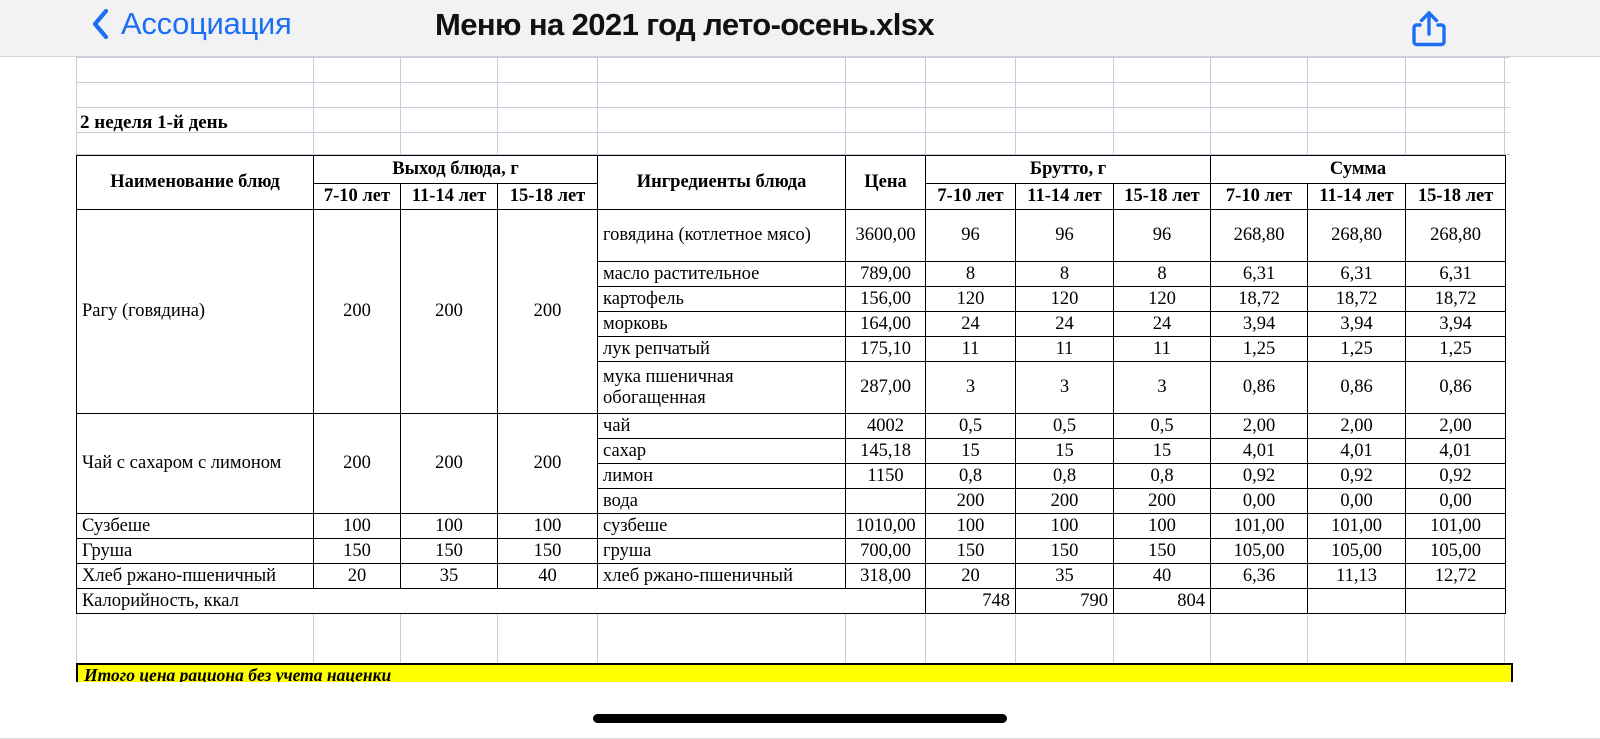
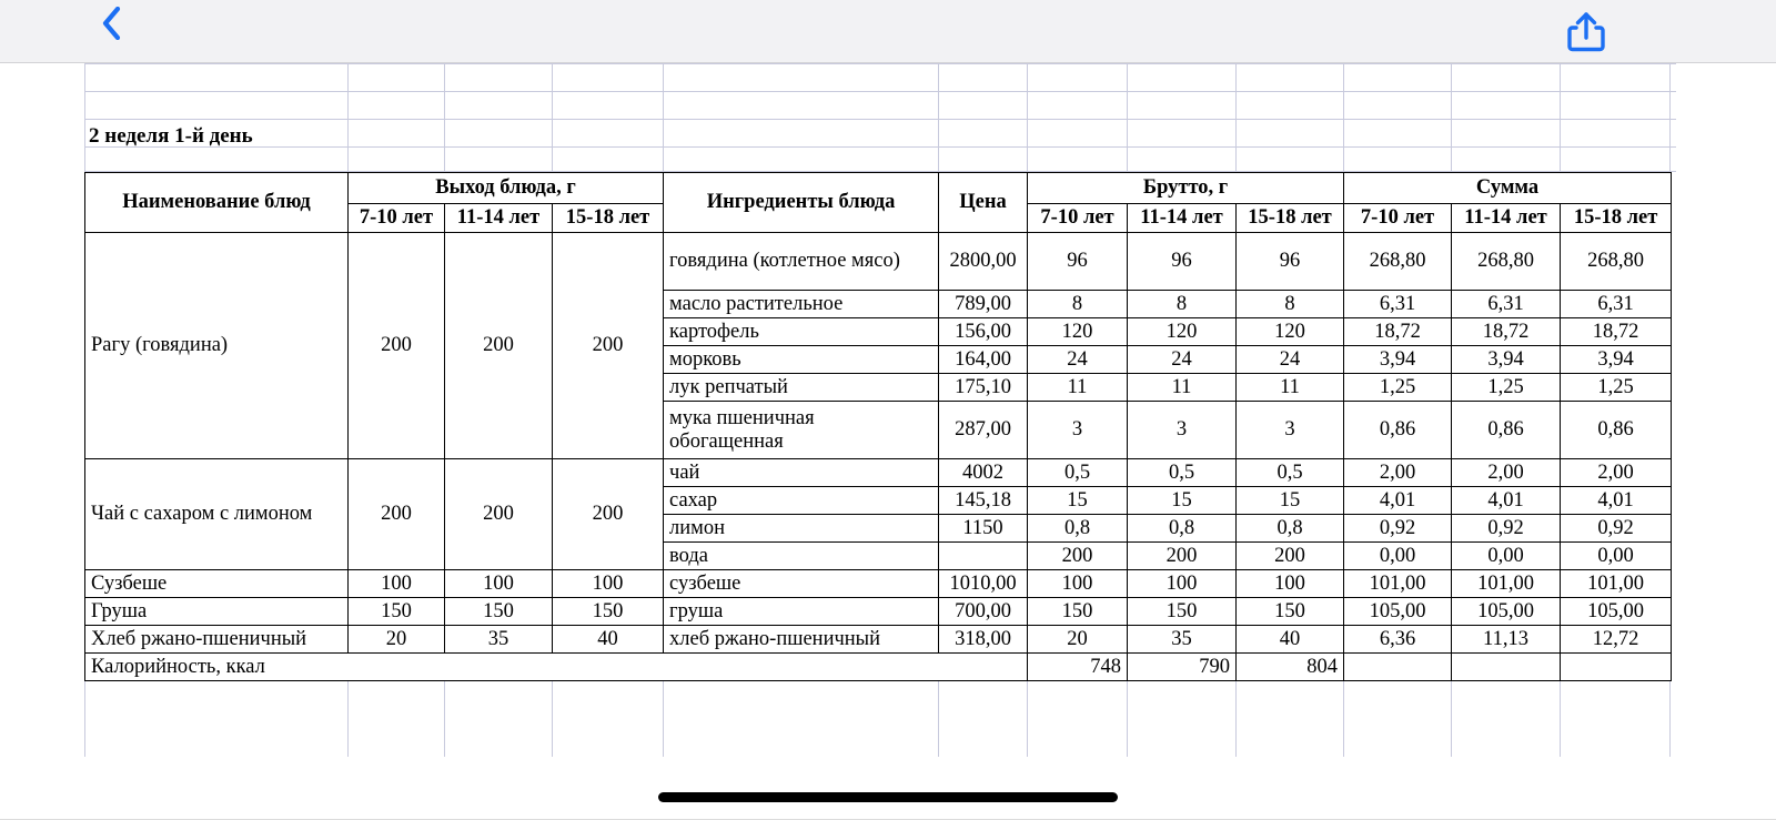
- Ассоциация
- Меню на 2021 год лето-осень.xlsx
  2 неделя 1-й день
  Наименование блюд	Выход блюда, г	Ингредиенты блюда	Цена	Брутто, г	Сумма
  7-10 лет	11-14 лет	15-18 лет	7-10 лет	11-14 лет	15-18 лет	7-10 лет	11-14 лет	15-18 лет
- Рагу (говядина)	200	200	200	говядина (котлетное мясо)	3600,00	96	96	96	268,80	268,80	268,80
+ Рагу (говядина)	200	200	200	говядина (котлетное мясо)	2800,00	96	96	96	268,80	268,80	268,80
  масло растительное	789,00	8	8	8	6,31	6,31	6,31
  картофель	156,00	120	120	120	18,72	18,72	18,72
  морковь	164,00	24	24	24	3,94	3,94	3,94
  лук репчатый	175,10	11	11	11	1,25	1,25	1,25
  мука пшеничная обогащенная	287,00	3	3	3	0,86	0,86	0,86
  Чай с сахаром с лимоном	200	200	200	чай	4002	0,5	0,5	0,5	2,00	2,00	2,00
  сахар	145,18	15	15	15	4,01	4,01	4,01
  лимон	1150	0,8	0,8	0,8	0,92	0,92	0,92
  вода		200	200	200	0,00	0,00	0,00
  Сузбеше	100	100	100	сузбеше	1010,00	100	100	100	101,00	101,00	101,00
  Груша	150	150	150	груша	700,00	150	150	150	105,00	105,00	105,00
  Хлеб ржано-пшеничный	20	35	40	хлеб ржано-пшеничный	318,00	20	35	40	6,36	11,13	12,72
  Калорийность, ккал	748	790	804
- Итого цена рациона без учета наценки
